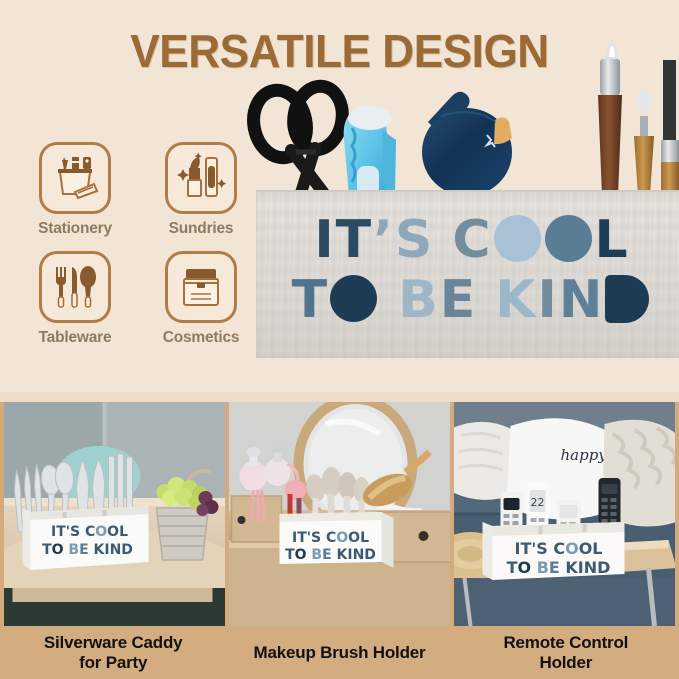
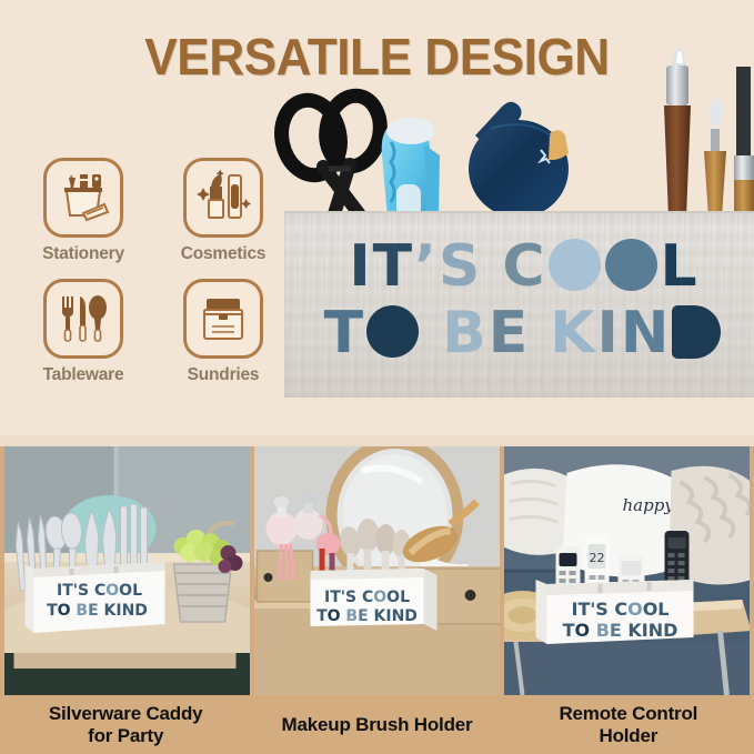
  VERSATILE DESIGN
  Stationery
- Sundries
+ Cosmetics
  Tableware
- Cosmetics
+ Sundries
  I
  T
  ’
  S
  C
  L
  T
  B
  E
  K
  I
  N
  IT'S COOL
  TO BE KIND
  IT'S COOL
  TO BE KIND
  22
  IT'S COOL
  TO BE KIND
  Silverware Caddy
  for Party
  Makeup Brush Holder
  Remote Control
  Holder
